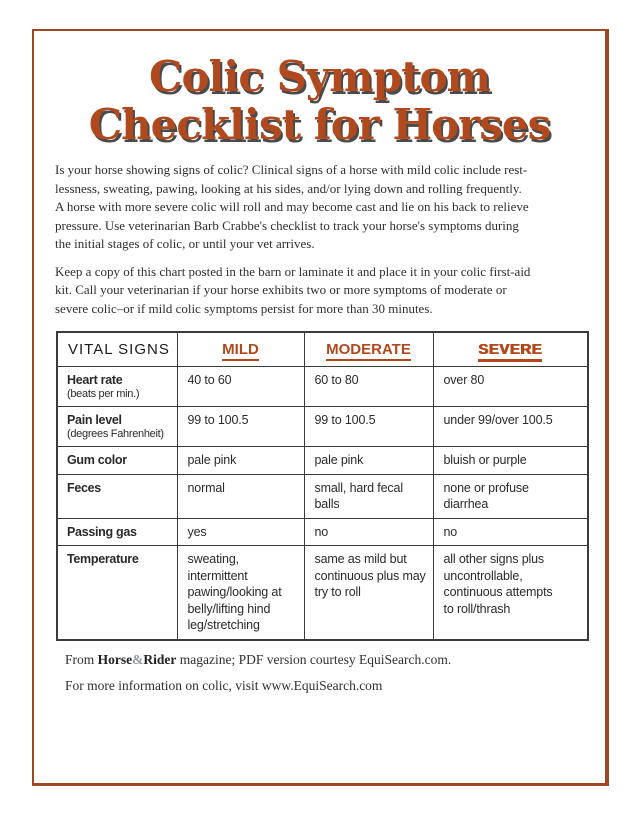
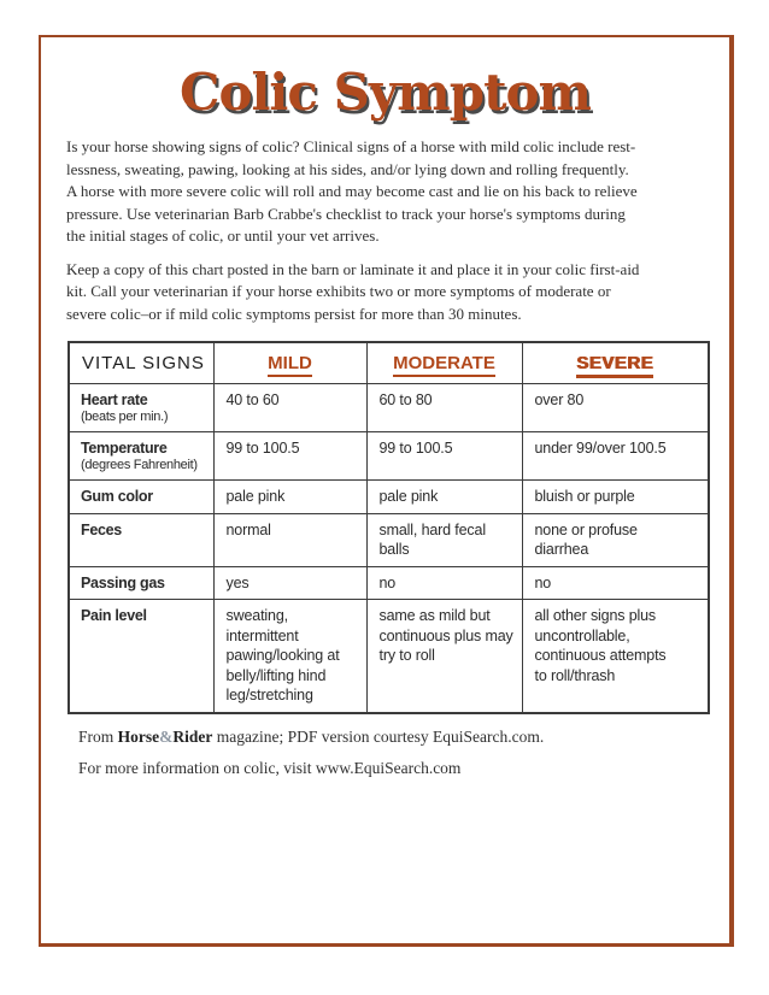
  Colic Symptom
- Checklist for Horses
  Is your horse showing signs of colic? Clinical signs of a horse with mild colic include rest-
  lessness, sweating, pawing, looking at his sides, and/or lying down and rolling frequently.
  A horse with more severe colic will roll and may become cast and lie on his back to relieve
  pressure. Use veterinarian Barb Crabbe's checklist to track your horse's symptoms during
  the initial stages of colic, or until your vet arrives.
  Keep a copy of this chart posted in the barn or laminate it and place it in your colic first-aid
  kit. Call your veterinarian if your horse exhibits two or more symptoms of moderate or
  severe colic–or if mild colic symptoms persist for more than 30 minutes.
  VITAL SIGNS	MILD	MODERATE	SEVERE
  Heart rate (beats per min.)	40 to 60	60 to 80	over 80
- Pain level (degrees Fahrenheit)	99 to 100.5	99 to 100.5	under 99/over 100.5
+ Temperature (degrees Fahrenheit)	99 to 100.5	99 to 100.5	under 99/over 100.5
  Gum color	pale pink	pale pink	bluish or purple
  Feces	normal	small, hard fecal balls	none or profuse diarrhea
  Passing gas	yes	no	no
- Temperature	sweating, intermittent pawing/looking at belly/lifting hind leg/stretching	same as mild but continuous plus may try to roll	all other signs plus uncontrollable, continuous attempts to roll/thrash
+ Pain level	sweating, intermittent pawing/looking at belly/lifting hind leg/stretching	same as mild but continuous plus may try to roll	all other signs plus uncontrollable, continuous attempts to roll/thrash
  From Horse&Rider magazine; PDF version courtesy EquiSearch.com.
  For more information on colic, visit www.EquiSearch.com
